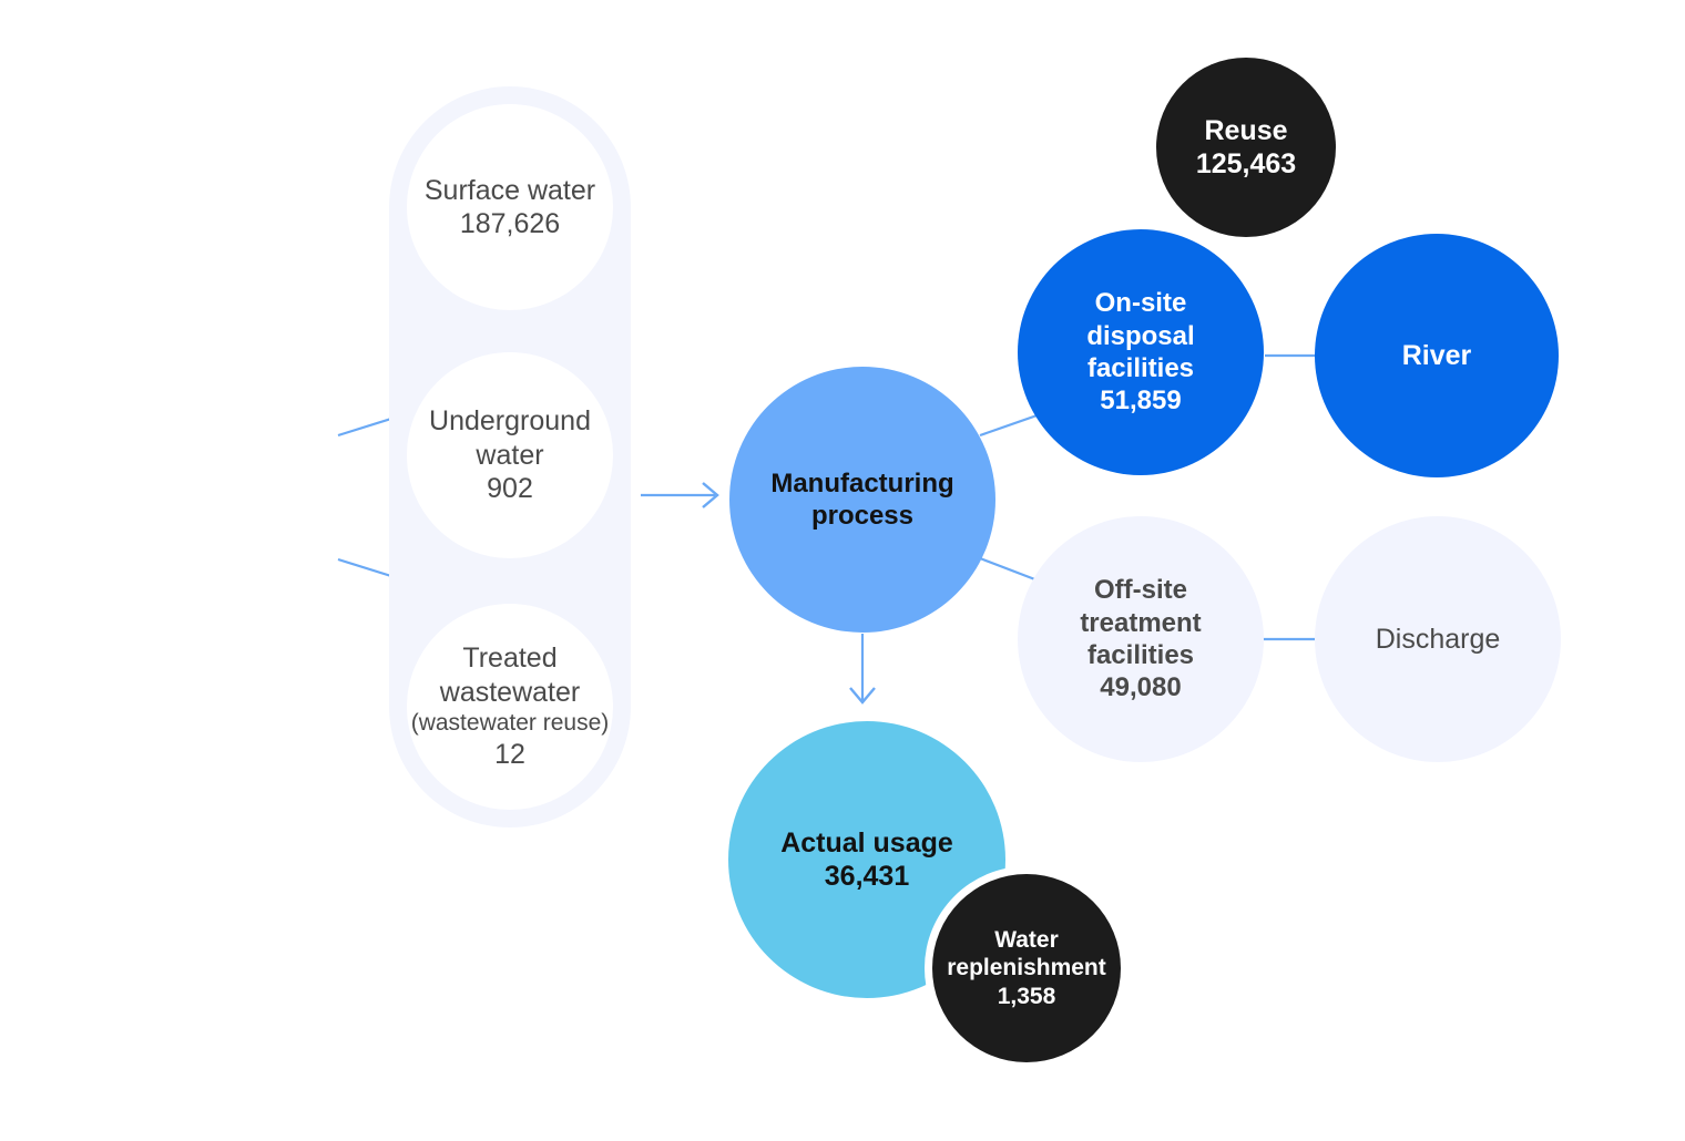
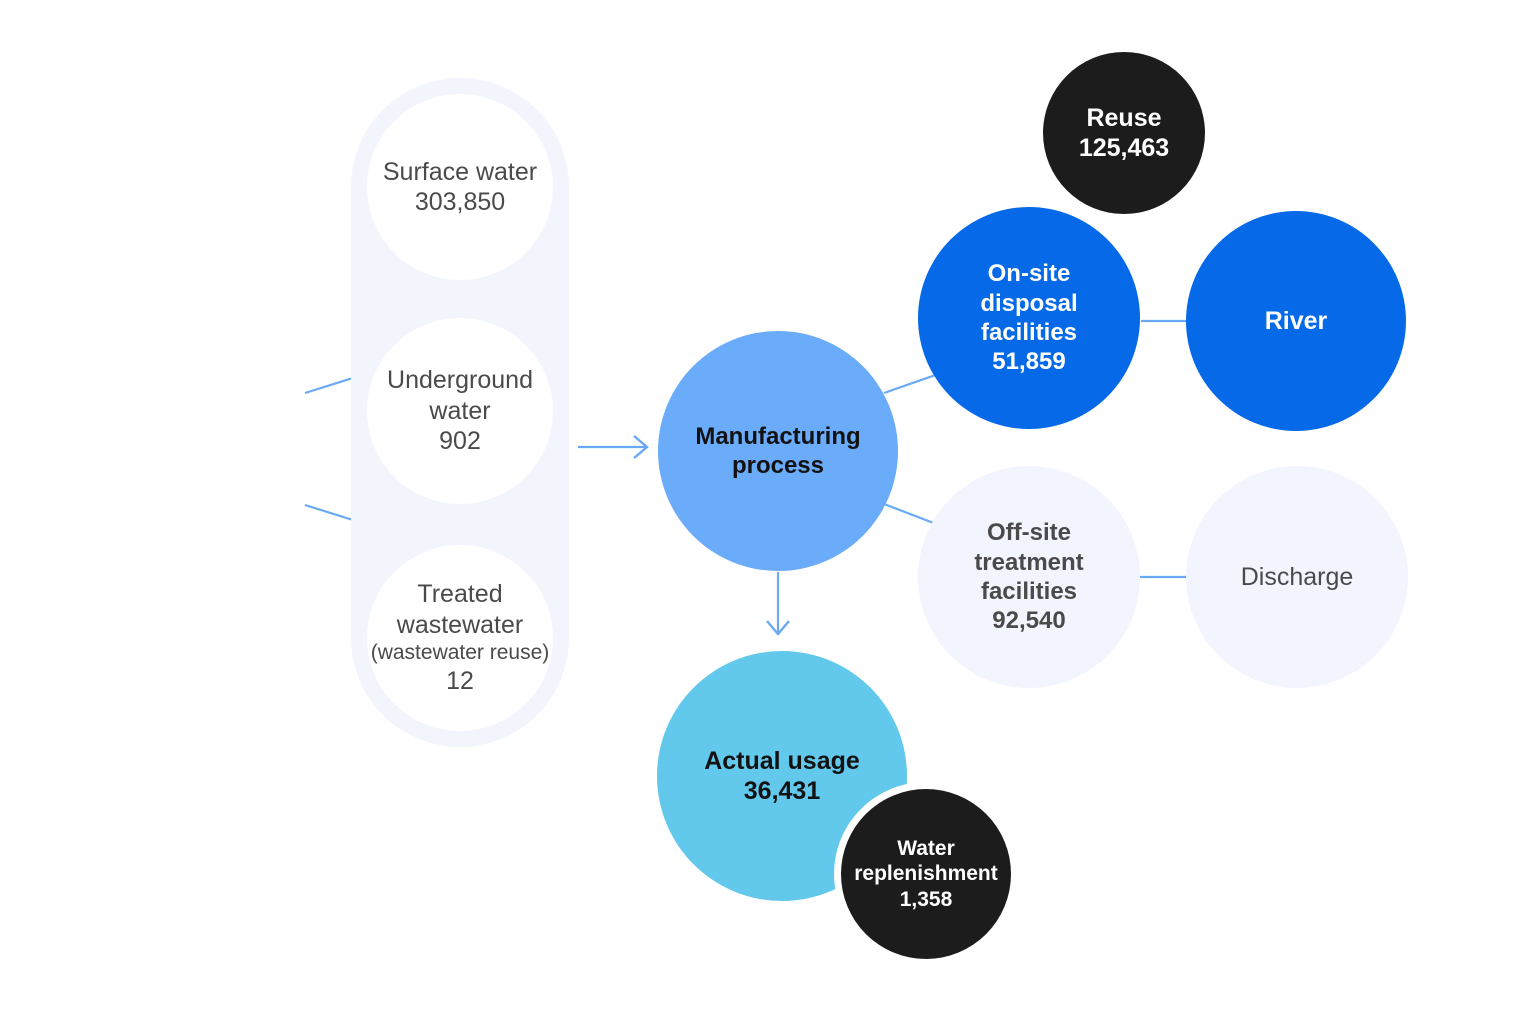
  Surface water
- 187,626
+ 303,850
  Underground
  water
  902
  Treated
  wastewater
  (wastewater reuse)
  12
  Manufacturing
  process
  On-site
  disposal
  facilities
  51,859
  Reuse
  125,463
  River
  Off-site
  treatment
  facilities
- 49,080
+ 92,540
  Discharge
  Actual usage
  36,431
  Water
  replenishment
  1,358
